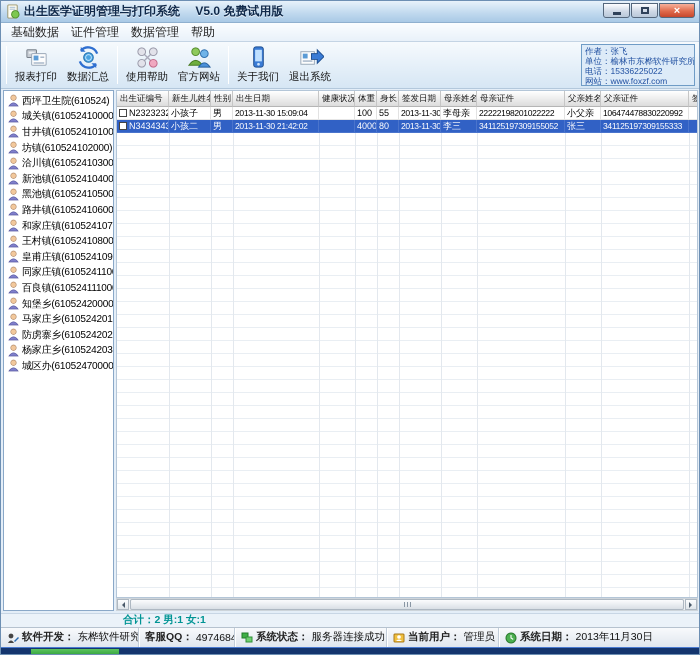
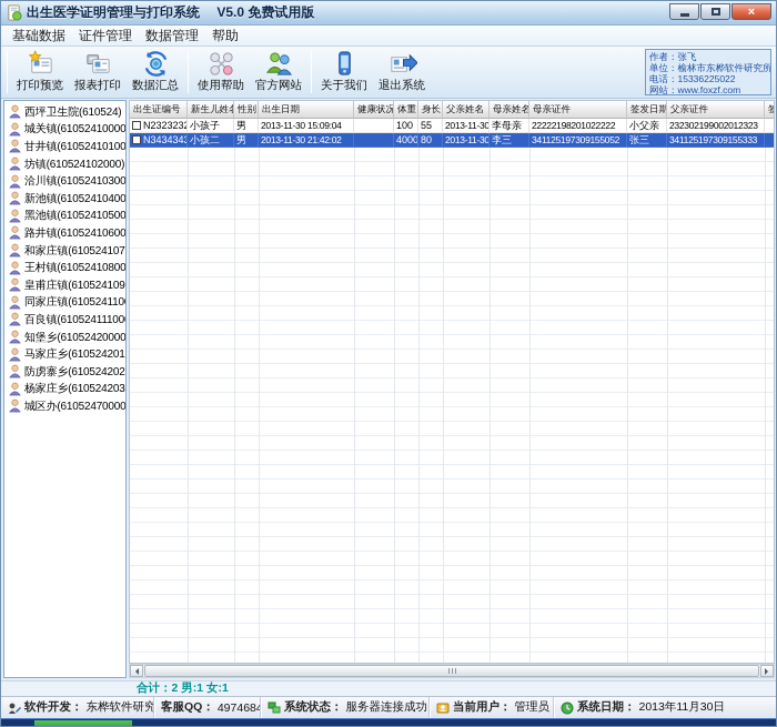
  出生医学证明管理与打印系统 V5.0 免费试用版
  ×
  基础数据
  证件管理
  数据管理
  帮助
+ 打印预览
  报表打印
  数据汇总
  使用帮助
  官方网站
  关于我们
  退出系统
  作者：张飞
  单位：榆林市东桦软件研究所
  电话：15336225022
  网站：www.foxzf.com
  西坪卫生院(610524)
  城关镇(61052410000
  甘井镇(61052410100
  坊镇(610524102000)
  洽川镇(61052410300
  新池镇(61052410400
  黑池镇(61052410500
  路井镇(61052410600
  和家庄镇(610524107
  王村镇(61052410800
  皇甫庄镇(610524109
  同家庄镇(610524110
  百良镇(61052411100
  知堡乡(61052420000
  马家庄乡(610524201
  防虏寨乡(610524202
  杨家庄乡(610524203
  城区办(61052470000
  出生证编号
  新生儿姓
  性别
  出生日期
  健康状况
  体重
  身长
- 签发日期
+ 父亲姓名
  母亲姓名
  母亲证件
- 父亲姓名
+ 签发日期
  父亲证件
  N232323
  小孩子
  男
  2013-11-30 15:09:04
  100
  55
  2013-11-30
  李母亲
  22222198201022222
  小父亲
- 106474478830220992
+ 232302199002012323
  N343434
  小孩二
  男
  2013-11-30 21:42:02
  4000
  80
  2013-11-30
  李三
  341125197309155052
  张三
  341125197309155333
  合计：2 男:1 女:1
  软件开发：
  东桦软件研究
  客服QQ：
  4974684
  系统状态：
  服务器连接成功
  当前用户：
  管理员
  系统日期：
  2013年11月30日
